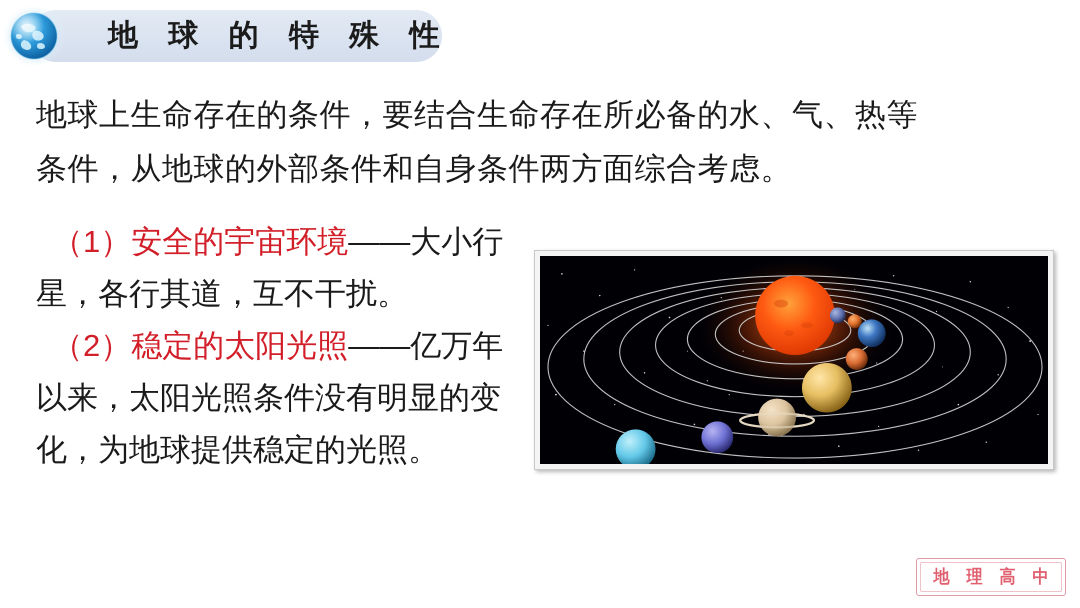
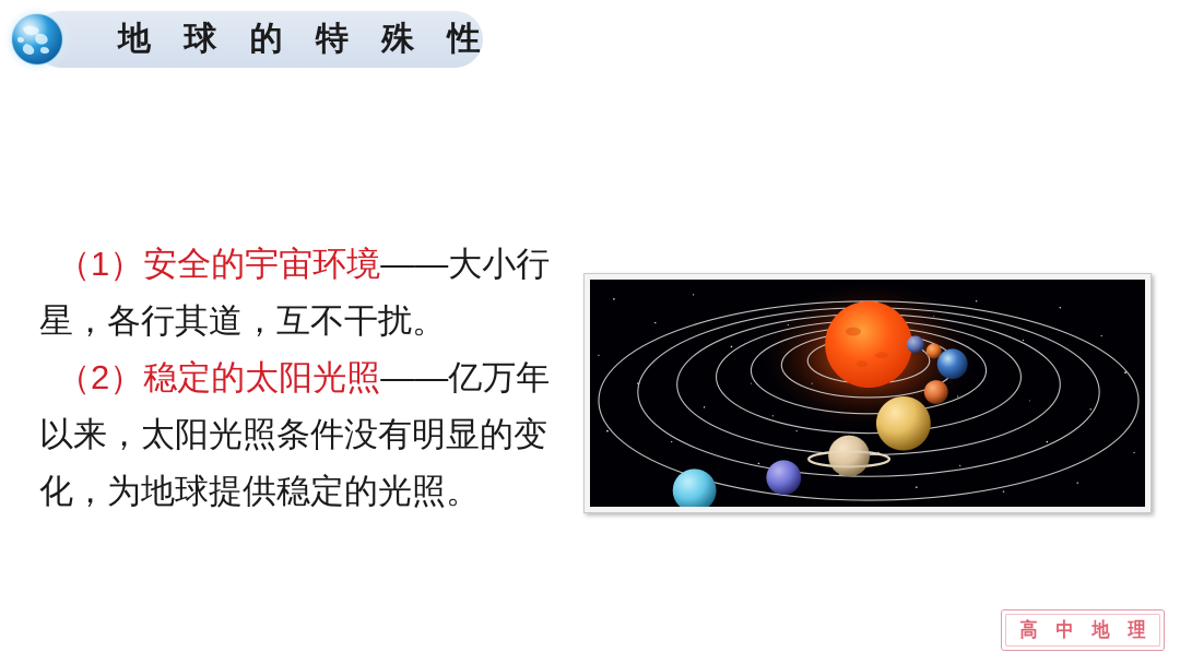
  地 球 的 特 殊 性
- 地球上生命存在的条件，要结合生命存在所必备的水、气、热等
- 条件，从地球的外部条件和自身条件两方面综合考虑。
  （1）安全的宇宙环境——大小行
  星，各行其道，互不干扰。
  （2）稳定的太阳光照——亿万年
  以来，太阳光照条件没有明显的变
  化，为地球提供稳定的光照。
- 地
+ 高
- 理
+ 中
- 高
+ 地
- 中
+ 理
